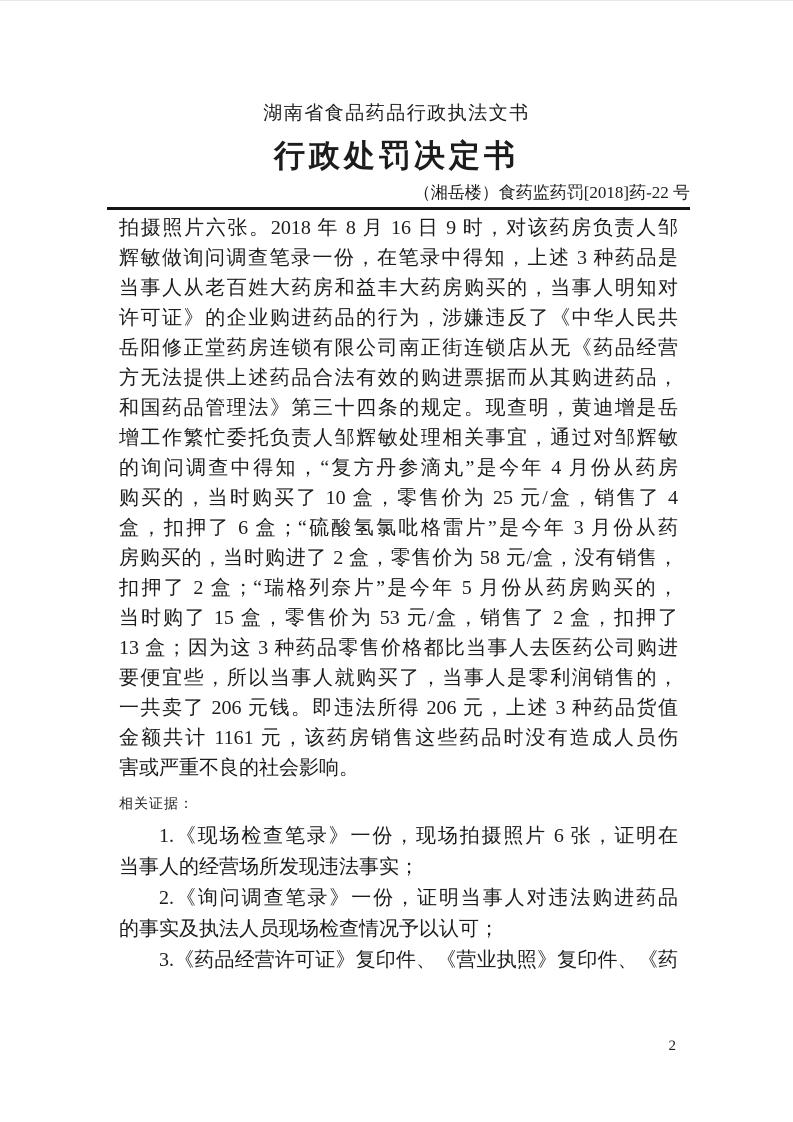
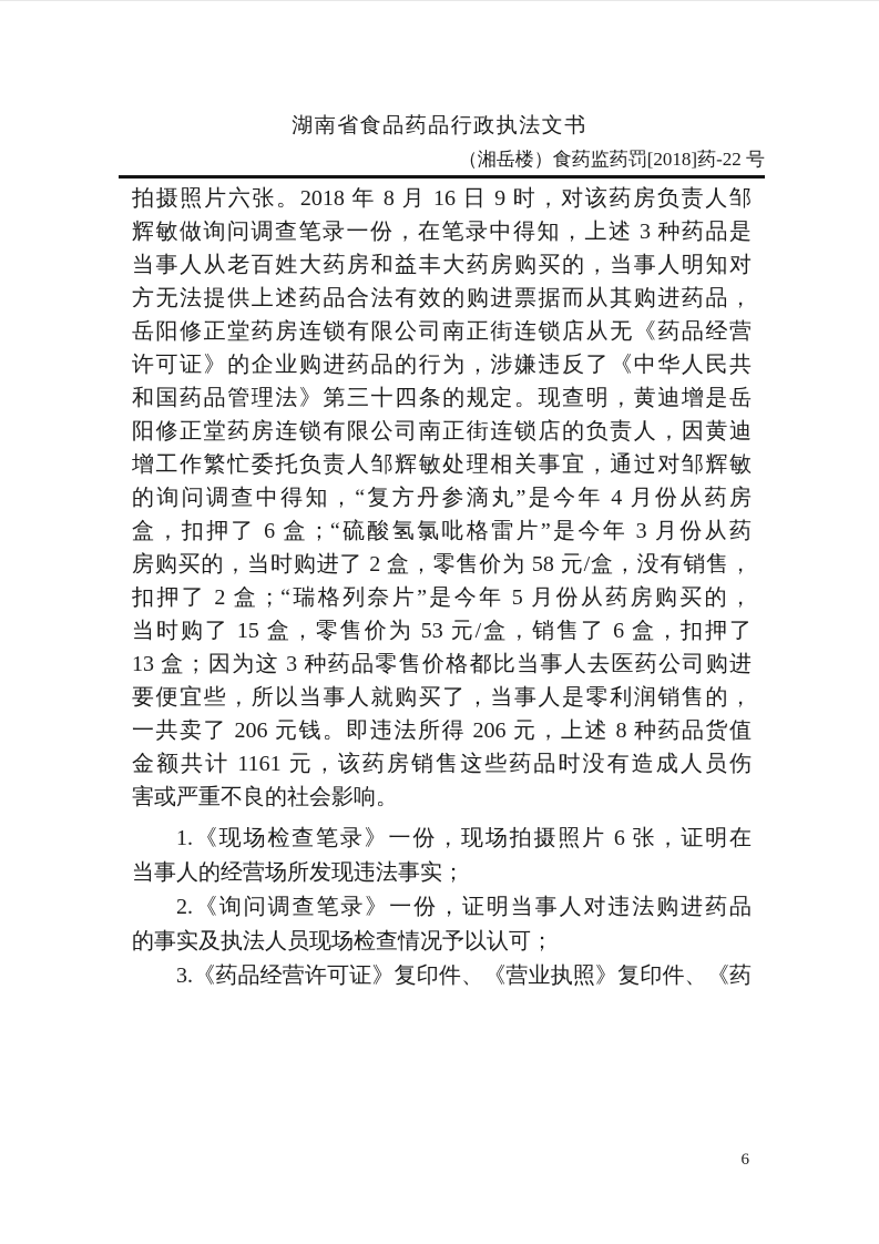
  湖南省食品药品行政执法文书
- 行政处罚决定书
  （湘岳楼）食药监药罚[2018]药-22 号
  拍摄照片六张。2018 年 8 月 16 日 9 时，对该药房负责人邹
  辉敏做询问调查笔录一份，在笔录中得知，上述 3 种药品是
  当事人从老百姓大药房和益丰大药房购买的，当事人明知对
- 许可证》的企业购进药品的行为，涉嫌违反了《中华人民共
+ 方无法提供上述药品合法有效的购进票据而从其购进药品，
  岳阳修正堂药房连锁有限公司南正街连锁店从无《药品经营
- 方无法提供上述药品合法有效的购进票据而从其购进药品，
+ 许可证》的企业购进药品的行为，涉嫌违反了《中华人民共
  和国药品管理法》第三十四条的规定。现查明，黄迪增是岳
+ 阳修正堂药房连锁有限公司南正街连锁店的负责人，因黄迪
  增工作繁忙委托负责人邹辉敏处理相关事宜，通过对邹辉敏
  的询问调查中得知，“复方丹参滴丸”是今年 4 月份从药房
- 购买的，当时购买了 10 盒，零售价为 25 元/盒，销售了 4
  盒，扣押了 6 盒；“硫酸氢氯吡格雷片”是今年 3 月份从药
  房购买的，当时购进了 2 盒，零售价为 58 元/盒，没有销售，
  扣押了 2 盒；“瑞格列奈片”是今年 5 月份从药房购买的，
- 当时购了 15 盒，零售价为 53 元/盒，销售了 2 盒，扣押了
+ 当时购了 15 盒，零售价为 53 元/盒，销售了 6 盒，扣押了
  13 盒；因为这 3 种药品零售价格都比当事人去医药公司购进
  要便宜些，所以当事人就购买了，当事人是零利润销售的，
- 一共卖了 206 元钱。即违法所得 206 元，上述 3 种药品货值
+ 一共卖了 206 元钱。即违法所得 206 元，上述 8 种药品货值
  金额共计 1161 元，该药房销售这些药品时没有造成人员伤
  害或严重不良的社会影响。
- 相关证据：
  1.《现场检查笔录》一份，现场拍摄照片 6 张，证明在
  当事人的经营场所发现违法事实；
  2.《询问调查笔录》一份，证明当事人对违法购进药品
  的事实及执法人员现场检查情况予以认可；
  3.《药品经营许可证》复印件、《营业执照》复印件、《药
- 2
+ 6
